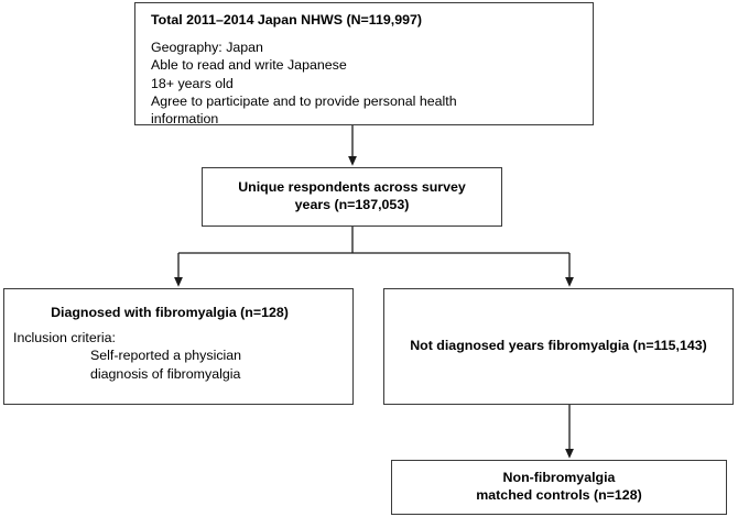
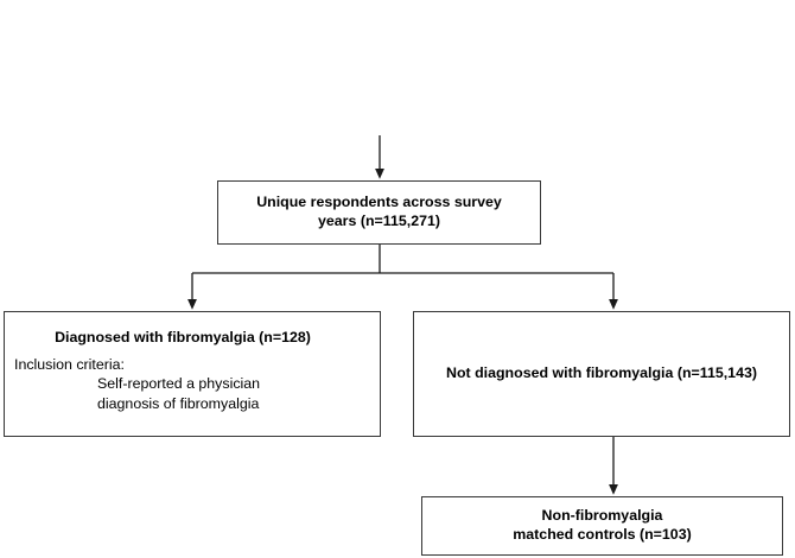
- Total 2011–2014 Japan NHWS (N=119,997)
- Geography: Japan
- Able to read and write Japanese
- 18+ years old
- Agree to participate and to provide personal health
- information
  Unique respondents across survey
- years (n=187,053)
+ years (n=115,271)
  Diagnosed with fibromyalgia (n=128)
  Inclusion criteria:
  Self-reported a physician
  diagnosis of fibromyalgia
- Not diagnosed years fibromyalgia (n=115,143)
+ Not diagnosed with fibromyalgia (n=115,143)
  Non-fibromyalgia
- matched controls (n=128)
+ matched controls (n=103)
